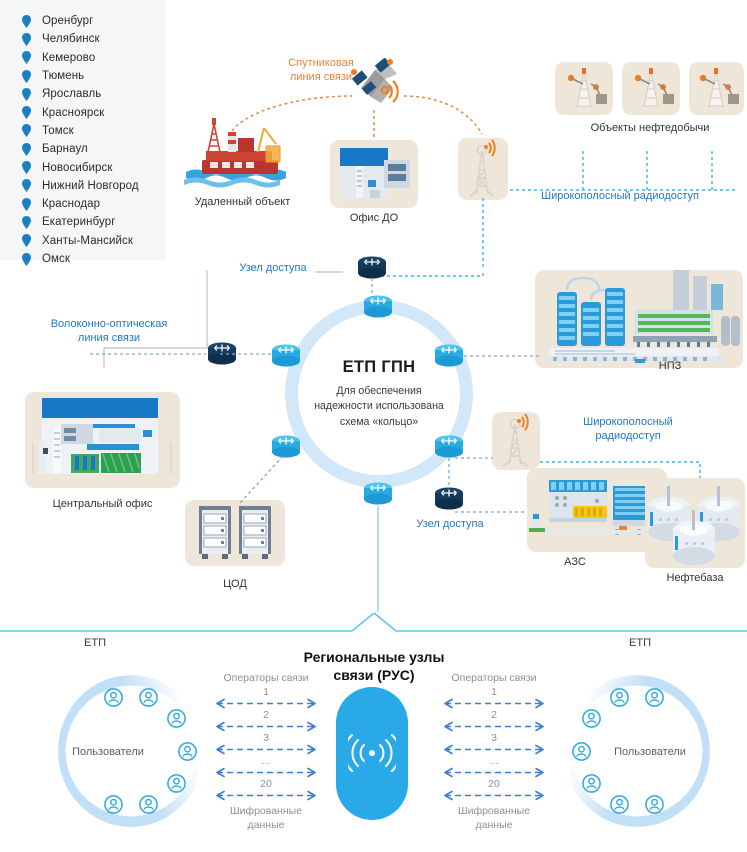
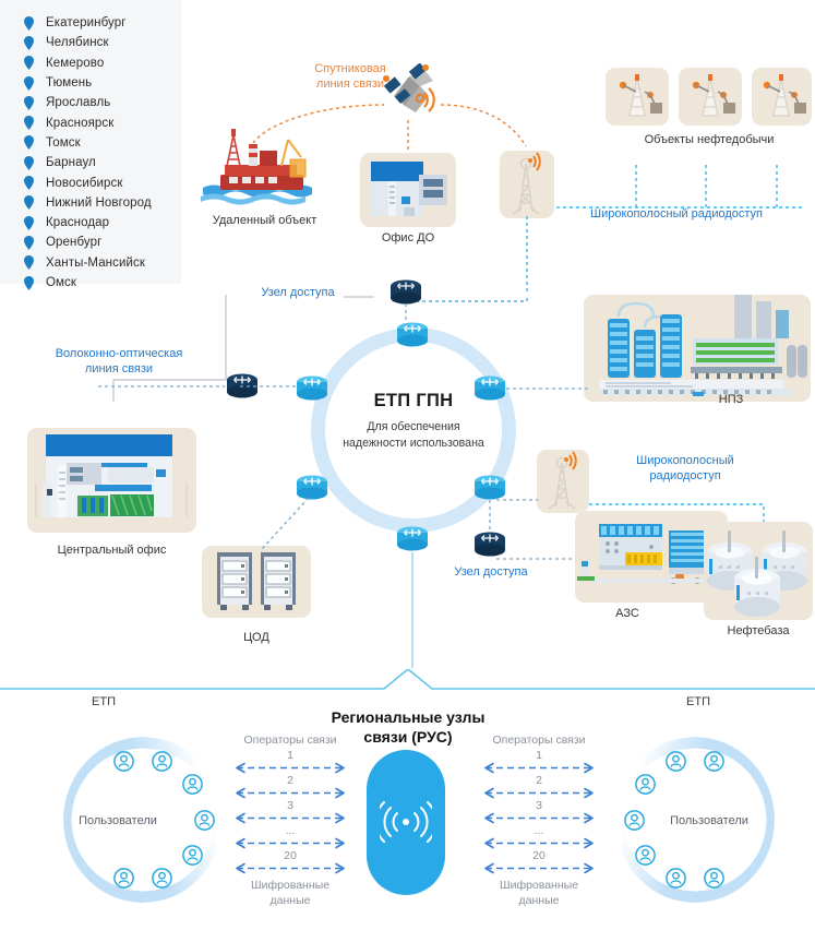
- Оренбург
+ Екатеринбург
  Челябинск
  Кемерово
  Тюмень
  Ярославль
  Красноярск
  Томск
  Барнаул
  Новосибирск
  Нижний Новгород
  Краснодар
- Екатеринбург
+ Оренбург
  Ханты-Мансийск
  Омск
  Спутниковая
  линия связи
  Удаленный объект
  Офис ДО
  Объекты нефтедобычи
  Широкополосный радиодоступ
  Узел доступа
  ЕТП ГПН
  Для обеспечения
  надежности использована
- схема «кольцо»
  Волоконно-оптическая
  линия связи
  Центральный офис
  ЦОД
  НПЗ
  Широкополосный
  радиодоступ
  Узел доступа
  АЗС
  Нефтебаза
  Региональные узлы
  связи (РУС)
  ЕТП
  Пользователи
  Операторы связи
  1
  2
  3
  ...
  20
  Шифрованные
  данные
  Операторы связи
  1
  2
  3
  ...
  20
  Шифрованные
  данные
  ЕТП
  Пользователи
